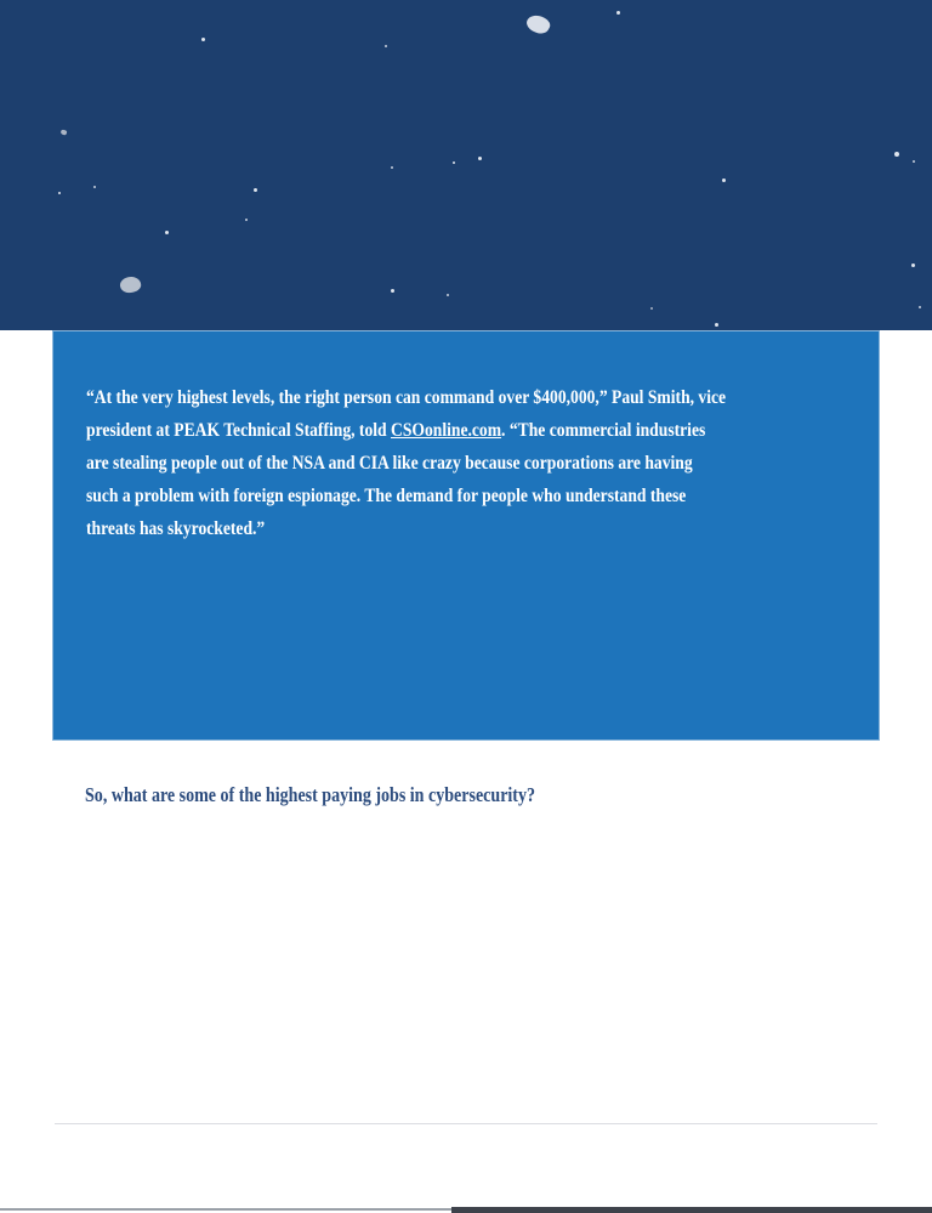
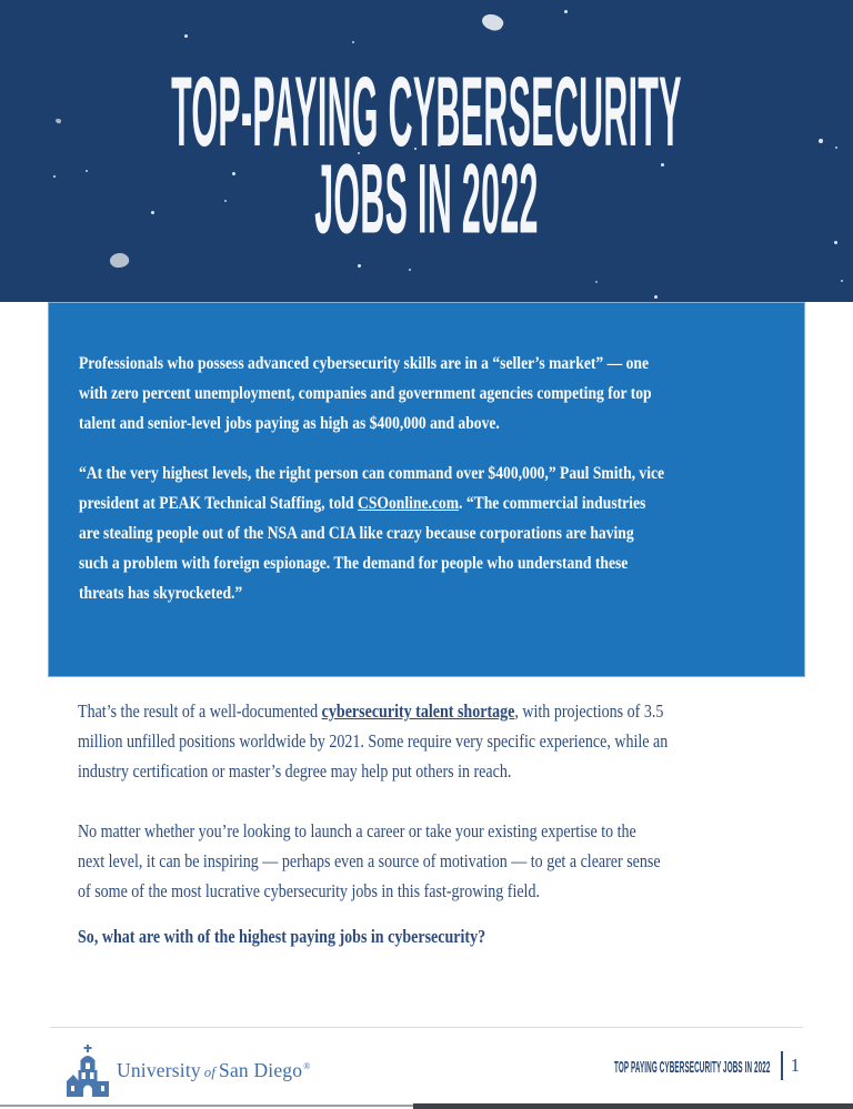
+ TOP-PAYING CYBERSECURITY
+ JOBS IN 2022
+ Professionals who possess advanced cybersecurity skills are in a “seller’s market” — one
+ with zero percent unemployment, companies and government agencies competing for top
+ talent and senior-level jobs paying as high as $400,000 and above.
  “At the very highest levels, the right person can command over $400,000,” Paul Smith, vice
  president at PEAK Technical Staffing, told CSOonline.com. “The commercial industries
  are stealing people out of the NSA and CIA like crazy because corporations are having
  such a problem with foreign espionage. The demand for people who understand these
  threats has skyrocketed.”
+ That’s the result of a well-documented cybersecurity talent shortage, with projections of 3.5
+ million unfilled positions worldwide by 2021. Some require very specific experience, while an
+ industry certification or master’s degree may help put others in reach.
+ No matter whether you’re looking to launch a career or take your existing expertise to the
+ next level, it can be inspiring — perhaps even a source of motivation — to get a clearer sense
+ of some of the most lucrative cybersecurity jobs in this fast-growing field.
- So, what are some of the highest paying jobs in cybersecurity?
+ So, what are with of the highest paying jobs in cybersecurity?
+ University of San Diego®
+ TOP PAYING CYBERSECURITY JOBS IN 2022
+ 1
